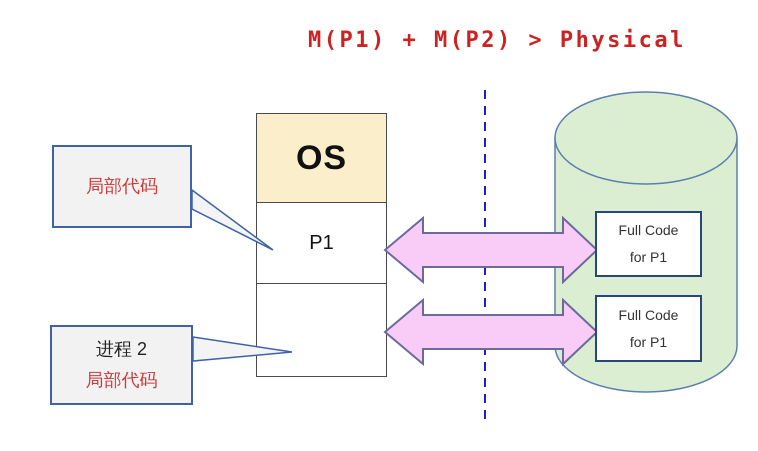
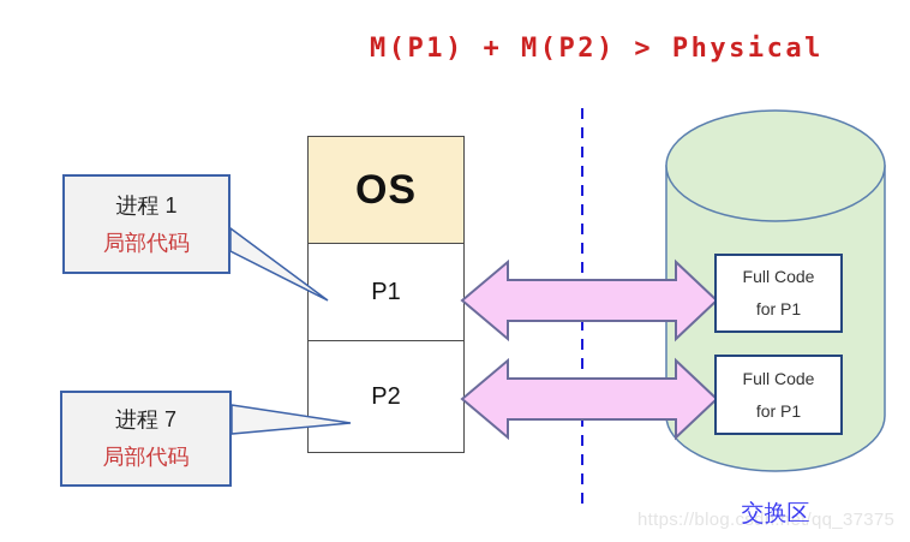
  M(P1) + M(P2) > Physical
  OS
  P1
+ P2
+ 进程 1
  局部代码
- 进程 2
+ 进程 7
  局部代码
  Full Code
  for P1
  Full Code
  for P1
+ https://blog.csdn.net/qq_37375
+ 交换区
